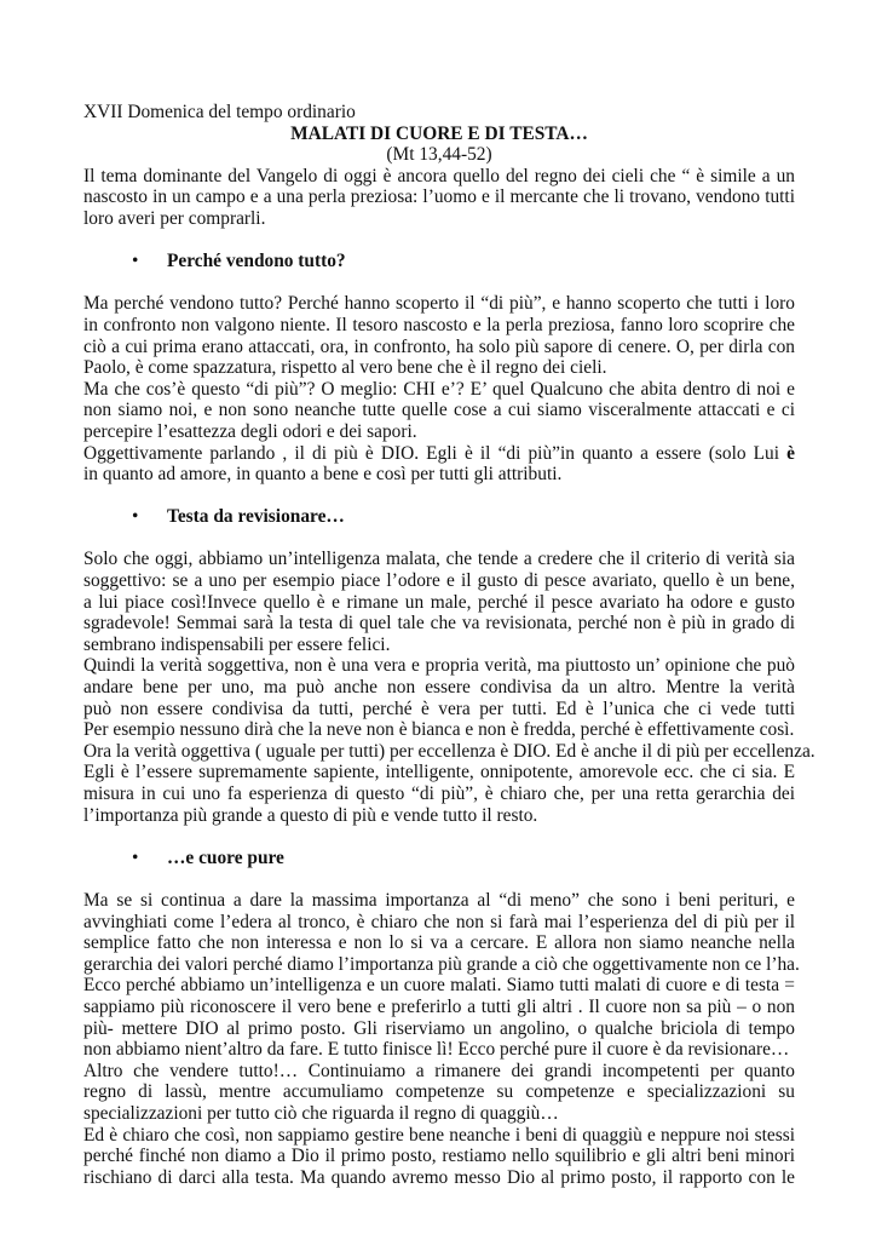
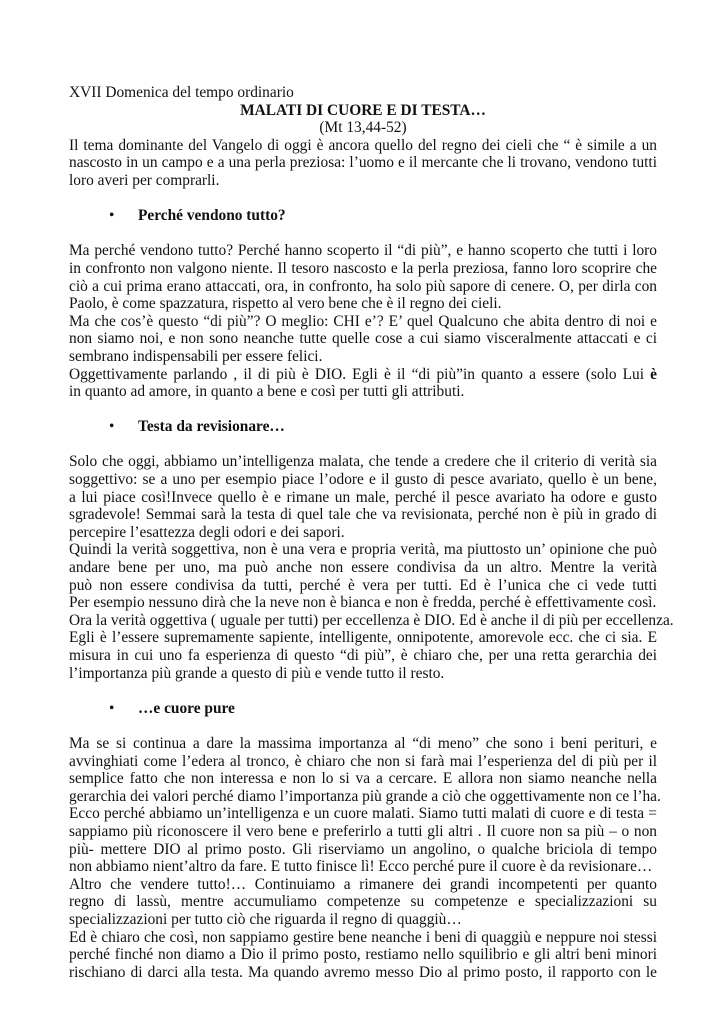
  XVII Domenica del tempo ordinario
  MALATI DI CUORE E DI TESTA…
  (Mt 13,44-52)
  Il tema dominante del Vangelo di oggi è ancora quello del regno dei cieli che “ è simile a un
  nascosto in un campo e a una perla preziosa: l’uomo e il mercante che li trovano, vendono tutti
  loro averi per comprarli.
  •
  Perché vendono tutto?
  Ma perché vendono tutto? Perché hanno scoperto il “di più”, e hanno scoperto che tutti i loro
  in confronto non valgono niente. Il tesoro nascosto e la perla preziosa, fanno loro scoprire che
  ciò a cui prima erano attaccati, ora, in confronto, ha solo più sapore di cenere. O, per dirla con
  Paolo, è come spazzatura, rispetto al vero bene che è il regno dei cieli.
  Ma che cos’è questo “di più”? O meglio: CHI e’? E’ quel Qualcuno che abita dentro di noi e
  non siamo noi, e non sono neanche tutte quelle cose a cui siamo visceralmente attaccati e ci
- percepire l’esattezza degli odori e dei sapori.
+ sembrano indispensabili per essere felici.
  Oggettivamente parlando , il di più è DIO. Egli è il “di più”in quanto a essere (solo Lui è
  in quanto ad amore, in quanto a bene e così per tutti gli attributi.
  •
  Testa da revisionare…
  Solo che oggi, abbiamo un’intelligenza malata, che tende a credere che il criterio di verità sia
  soggettivo: se a uno per esempio piace l’odore e il gusto di pesce avariato, quello è un bene,
  a lui piace così!Invece quello è e rimane un male, perché il pesce avariato ha odore e gusto
  sgradevole! Semmai sarà la testa di quel tale che va revisionata, perché non è più in grado di
- sembrano indispensabili per essere felici.
+ percepire l’esattezza degli odori e dei sapori.
  Quindi la verità soggettiva, non è una vera e propria verità, ma piuttosto un’ opinione che può
  andare bene per uno, ma può anche non essere condivisa da un altro. Mentre la verità
  può non essere condivisa da tutti, perché è vera per tutti. Ed è l’unica che ci vede tutti
  Per esempio nessuno dirà che la neve non è bianca e non è fredda, perché è effettivamente così.
  Ora la verità oggettiva ( uguale per tutti) per eccellenza è DIO. Ed è anche il di più per eccellenza.
  Egli è l’essere supremamente sapiente, intelligente, onnipotente, amorevole ecc. che ci sia. E
  misura in cui uno fa esperienza di questo “di più”, è chiaro che, per una retta gerarchia dei
  l’importanza più grande a questo di più e vende tutto il resto.
  •
  …e cuore pure
  Ma se si continua a dare la massima importanza al “di meno” che sono i beni perituri, e
  avvinghiati come l’edera al tronco, è chiaro che non si farà mai l’esperienza del di più per il
  semplice fatto che non interessa e non lo si va a cercare. E allora non siamo neanche nella
  gerarchia dei valori perché diamo l’importanza più grande a ciò che oggettivamente non ce l’ha.
  Ecco perché abbiamo un’intelligenza e un cuore malati. Siamo tutti malati di cuore e di testa =
  sappiamo più riconoscere il vero bene e preferirlo a tutti gli altri . Il cuore non sa più – o non
  più- mettere DIO al primo posto. Gli riserviamo un angolino, o qualche briciola di tempo
  non abbiamo nient’altro da fare. E tutto finisce lì! Ecco perché pure il cuore è da revisionare…
  Altro che vendere tutto!… Continuiamo a rimanere dei grandi incompetenti per quanto
  regno di lassù, mentre accumuliamo competenze su competenze e specializzazioni su
  specializzazioni per tutto ciò che riguarda il regno di quaggiù…
  Ed è chiaro che così, non sappiamo gestire bene neanche i beni di quaggiù e neppure noi stessi
  perché finché non diamo a Dio il primo posto, restiamo nello squilibrio e gli altri beni minori
  rischiano di darci alla testa. Ma quando avremo messo Dio al primo posto, il rapporto con le
